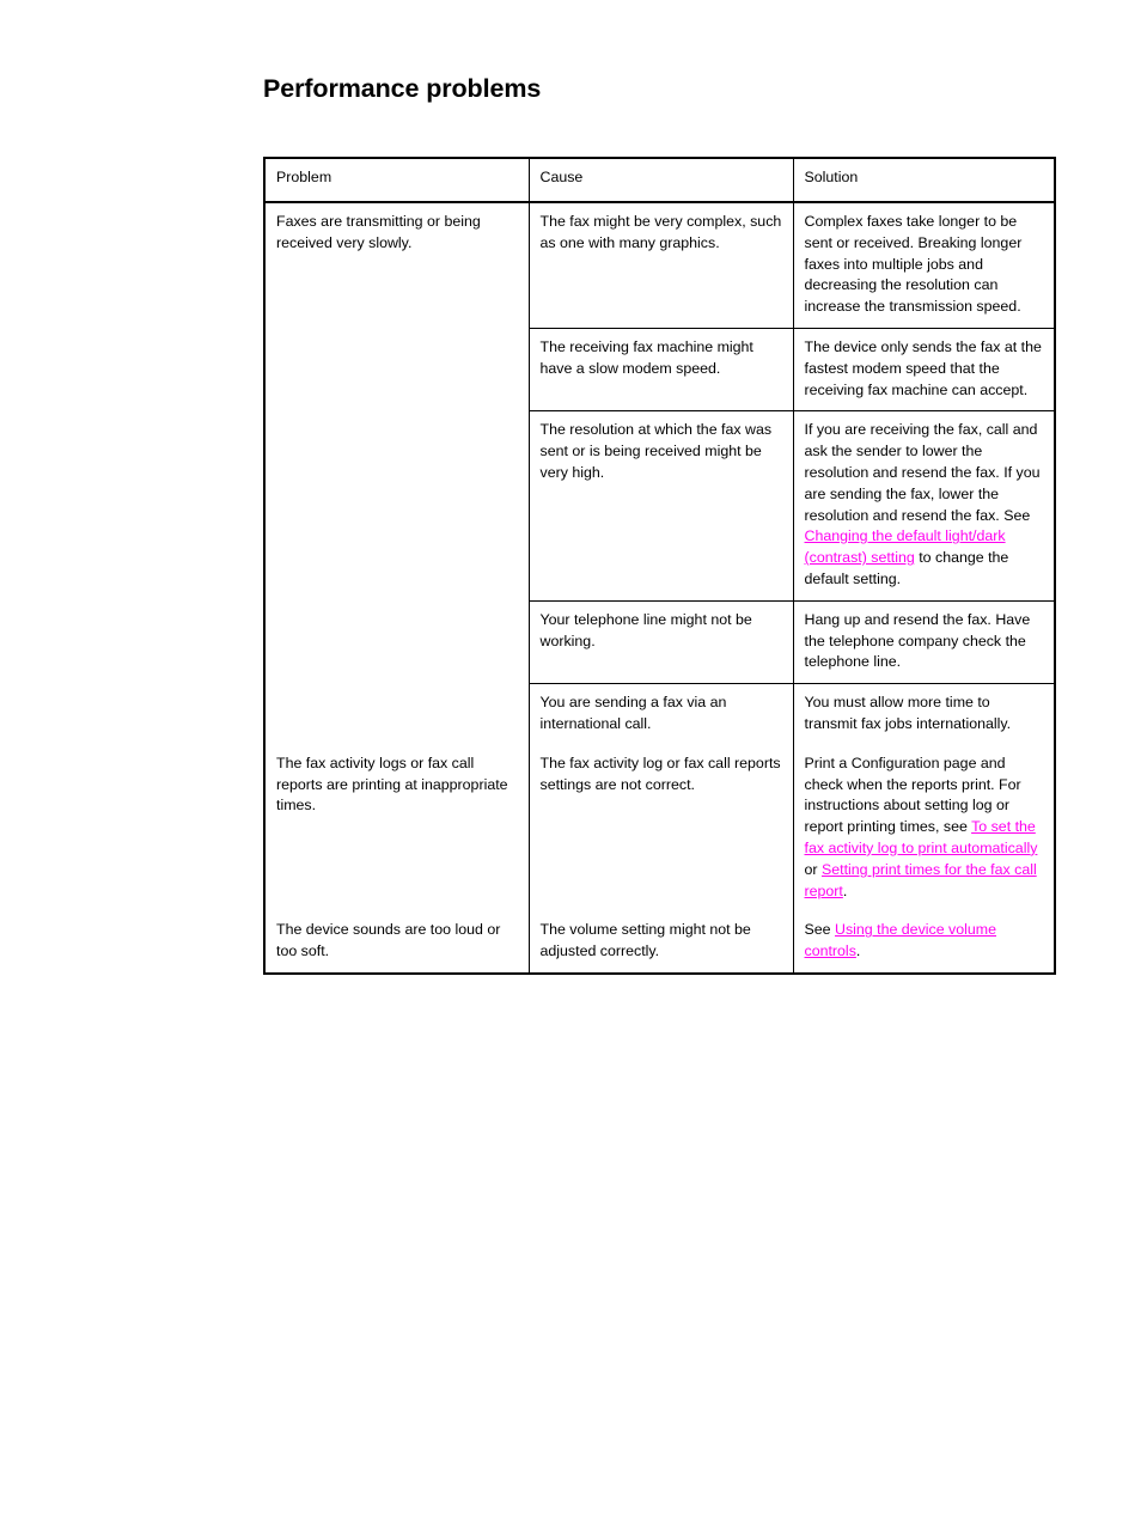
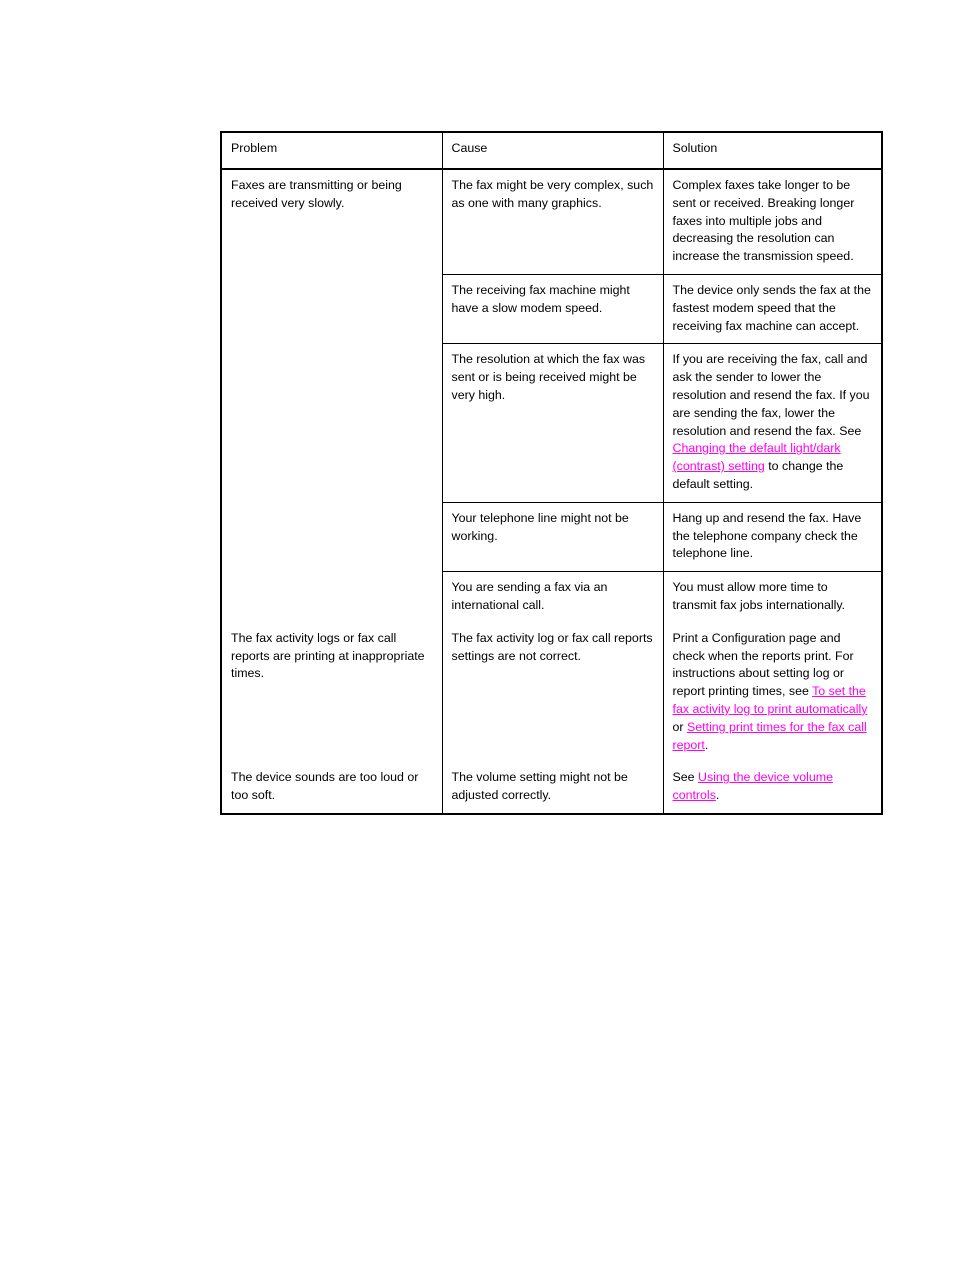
- Performance problems
  Problem	Cause	Solution
  Faxes are transmitting or being received very slowly.	The fax might be very complex, such as one with many graphics.	Complex faxes take longer to be sent or received. Breaking longer faxes into multiple jobs and decreasing the resolution can increase the transmission speed.
  The receiving fax machine might have a slow modem speed.	The device only sends the fax at the fastest modem speed that the receiving fax machine can accept.
  The resolution at which the fax was sent or is being received might be very high.	If you are receiving the fax, call and ask the sender to lower the resolution and resend the fax. If you are sending the fax, lower the resolution and resend the fax. See Changing the default light/dark (contrast) setting to change the default setting.
  Your telephone line might not be working.	Hang up and resend the fax. Have the telephone company check the telephone line.
  You are sending a fax via an international call.	You must allow more time to transmit fax jobs internationally.
  The fax activity logs or fax call reports are printing at inappropriate times.	The fax activity log or fax call reports settings are not correct.	Print a Configuration page and check when the reports print. For instructions about setting log or report printing times, see To set the fax activity log to print automatically or Setting print times for the fax call report.
  The device sounds are too loud or too soft.	The volume setting might not be adjusted correctly.	See Using the device volume controls.
